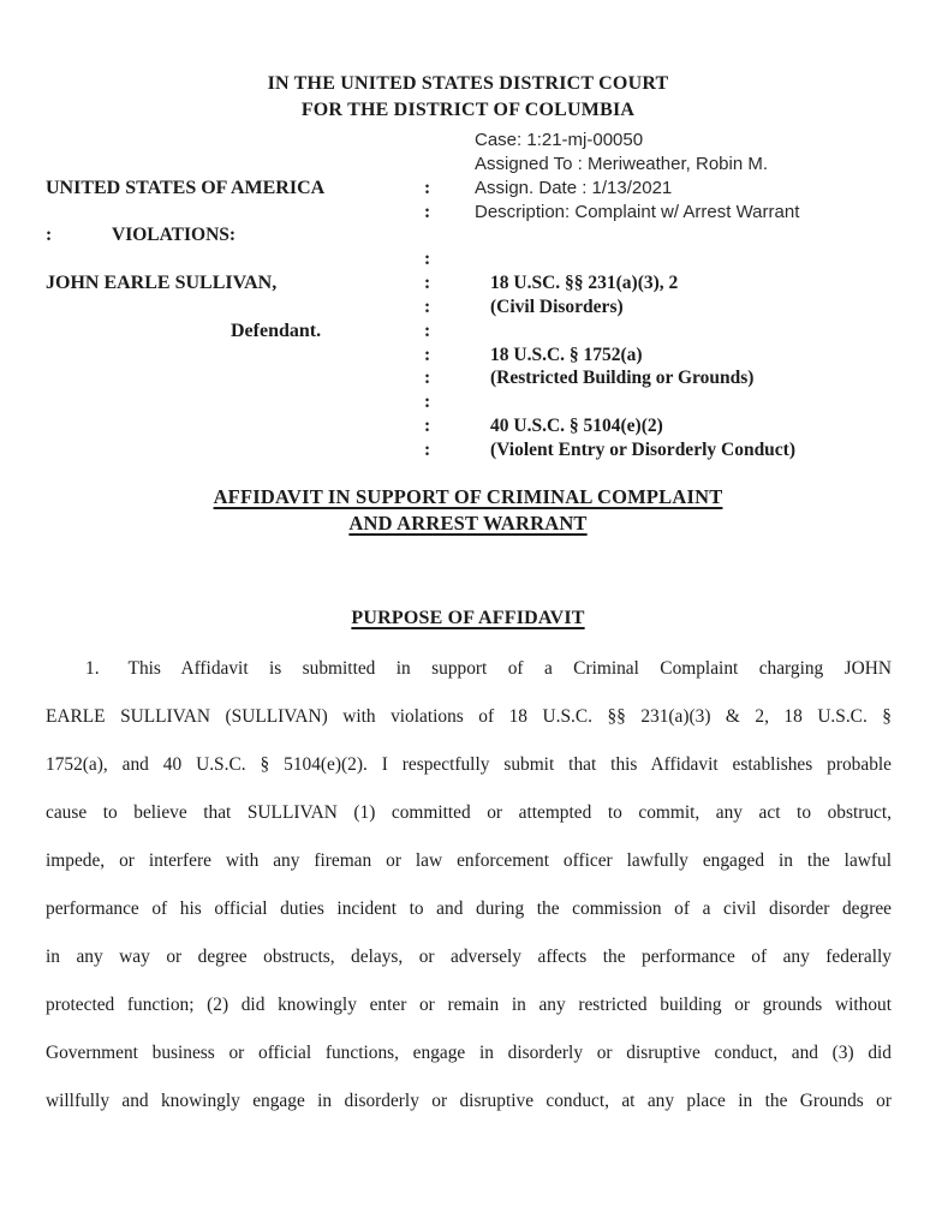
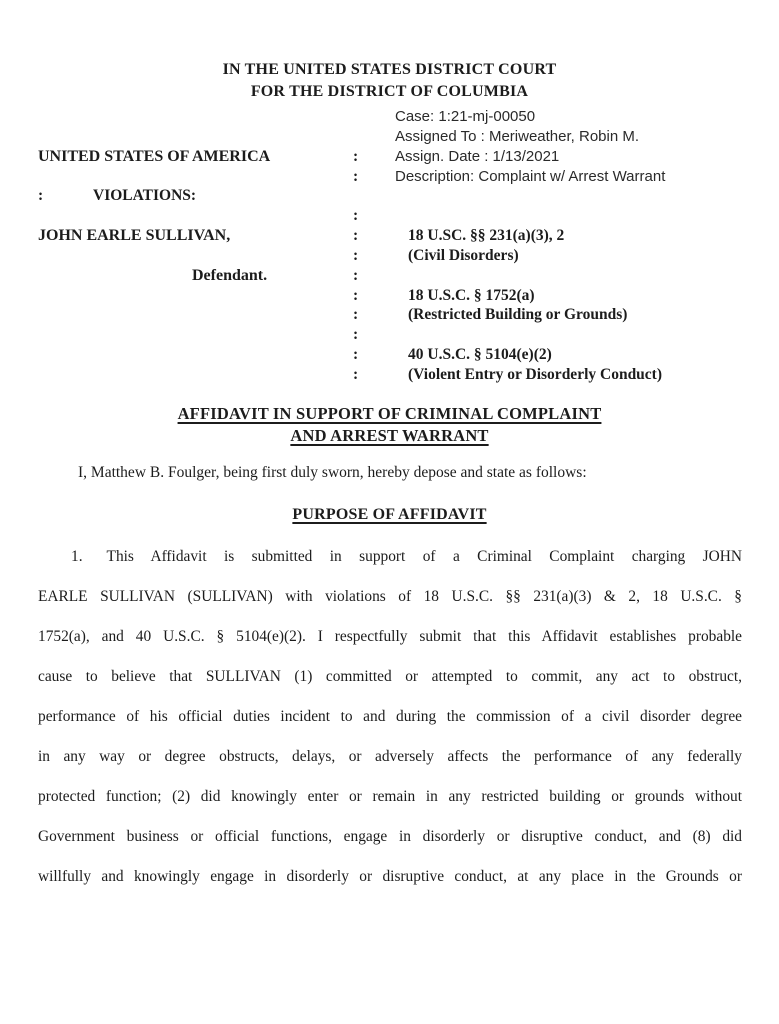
  IN THE UNITED STATES DISTRICT COURT
  FOR THE DISTRICT OF COLUMBIA
  Case: 1:21-mj-00050
  Assigned To : Meriweather, Robin M.
  UNITED STATES OF AMERICA
  :
  Assign. Date : 1/13/2021
  :
  Description: Complaint w/ Arrest Warrant
  :
  VIOLATIONS:
  :
  JOHN EARLE SULLIVAN,
  :
  18 U.SC. §§ 231(a)(3), 2
  :
  (Civil Disorders)
  Defendant.
  :
  :
  18 U.S.C. § 1752(a)
  :
  (Restricted Building or Grounds)
  :
  :
  40 U.S.C. § 5104(e)(2)
  :
  (Violent Entry or Disorderly Conduct)
  AFFIDAVIT IN SUPPORT OF CRIMINAL COMPLAINT
  AND ARREST WARRANT
+ I, Matthew B. Foulger, being first duly sworn, hereby depose and state as follows:
  PURPOSE OF AFFIDAVIT
  1. This Affidavit is submitted in support of a Criminal Complaint charging JOHN
  EARLE SULLIVAN (SULLIVAN) with violations of 18 U.S.C. §§ 231(a)(3) & 2, 18 U.S.C. §
  1752(a), and 40 U.S.C. § 5104(e)(2). I respectfully submit that this Affidavit establishes probable
  cause to believe that SULLIVAN (1) committed or attempted to commit, any act to obstruct,
- impede, or interfere with any fireman or law enforcement officer lawfully engaged in the lawful
  performance of his official duties incident to and during the commission of a civil disorder degree
  in any way or degree obstructs, delays, or adversely affects the performance of any federally
  protected function; (2) did knowingly enter or remain in any restricted building or grounds without
- Government business or official functions, engage in disorderly or disruptive conduct, and (3) did
+ Government business or official functions, engage in disorderly or disruptive conduct, and (8) did
  willfully and knowingly engage in disorderly or disruptive conduct, at any place in the Grounds or
